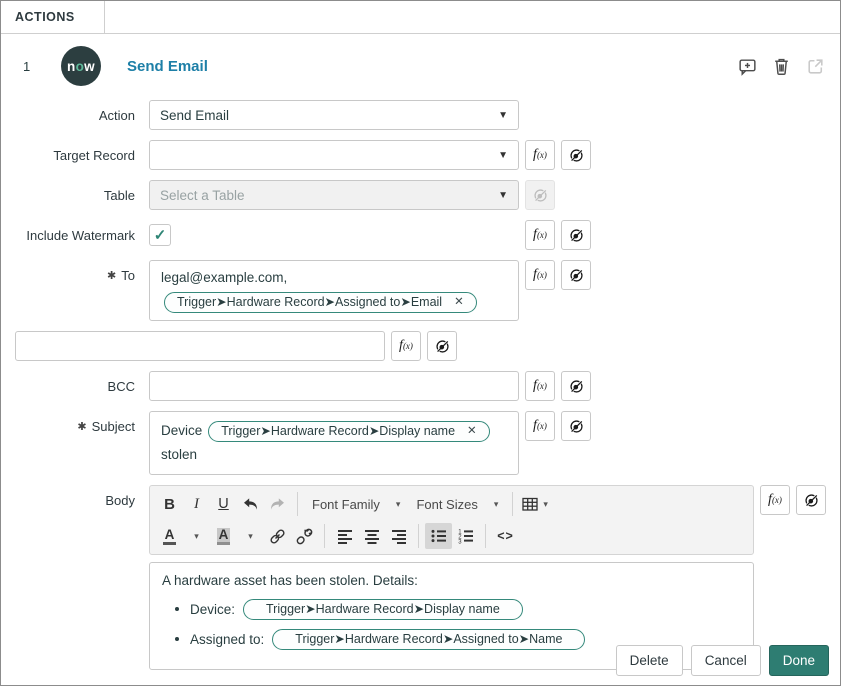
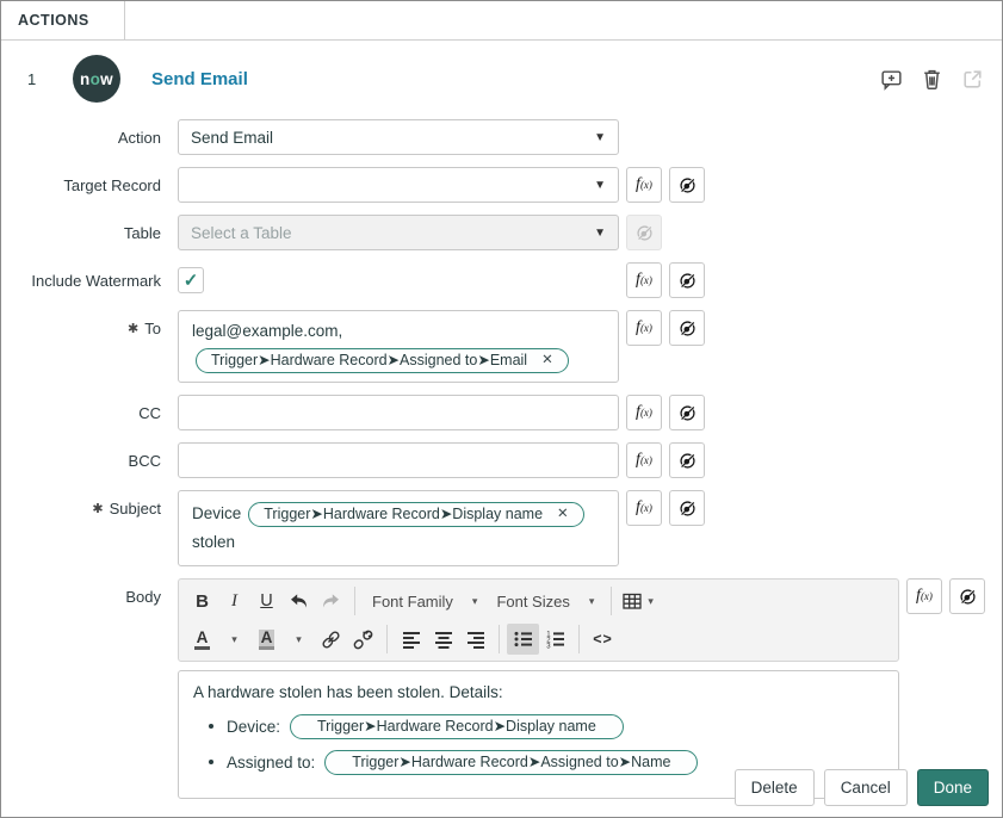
  ACTIONS
  1
  n
  o
  w
  Send Email
  Action
  Send Email
  ▼
  Target Record
  ▼
  f(x)
  Table
  Select a Table
  ▼
  Include Watermark
  ✓
  f(x)
  ✱ To
  legal@example.com,
  Trigger➤Hardware Record➤Assigned to➤Email
  ✕
  f(x)
+ CC
  f(x)
  BCC
  f(x)
  ✱ Subject
  Device
  Trigger➤Hardware Record➤Display name
  ✕
  stolen
  f(x)
  Body
  B
  I
  U
  Font Family
  ▾
  Font Sizes
  ▾
  ▾
  A
  ▾
  A
  ▾
  <>
- A hardware asset has been stolen. Details:
+ A hardware stolen has been stolen. Details:
  Device:
  Trigger➤Hardware Record➤Display name
  Assigned to:
  Trigger➤Hardware Record➤Assigned to➤Name
  f(x)
  Delete
  Cancel
  Done
